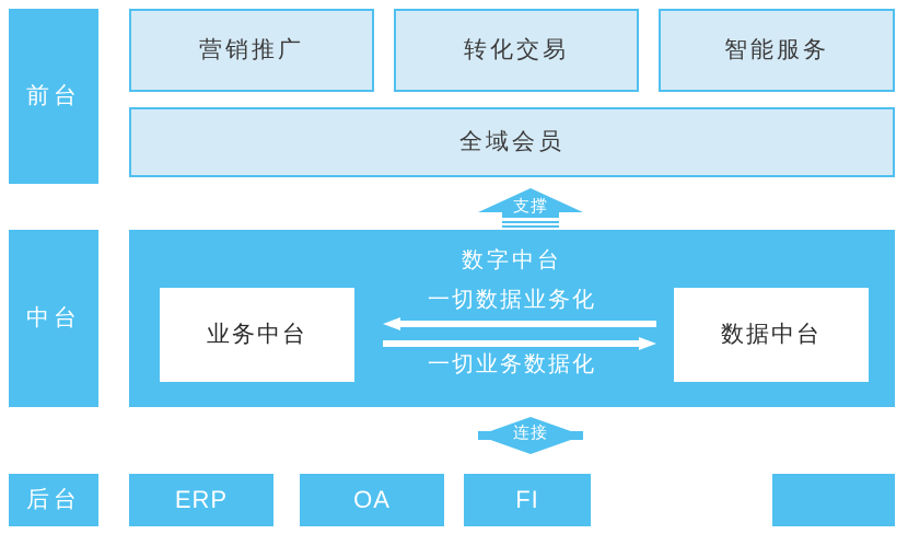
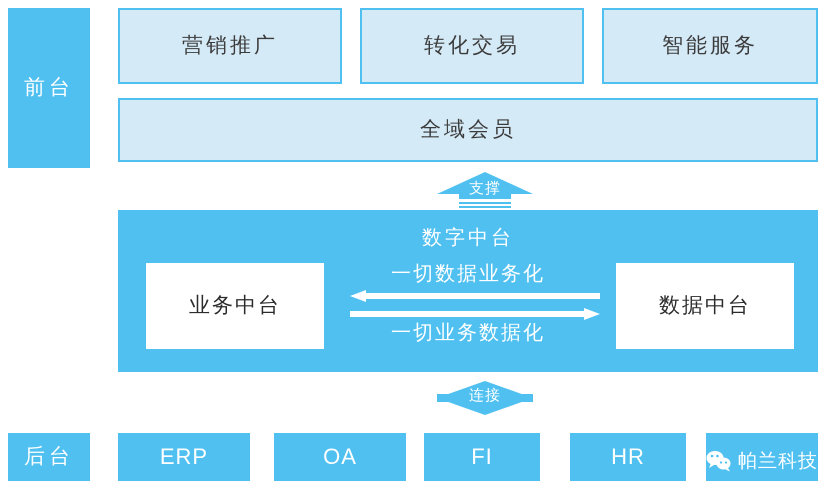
  前台
  营销推广
  转化交易
  智能服务
  全域会员
  支撑
- 中台
  数字中台
  一切数据业务化
  一切业务数据化
  业务中台
  数据中台
  连接
  后台
  ERP
  OA
  FI
+ HR
+ 帕兰科技
